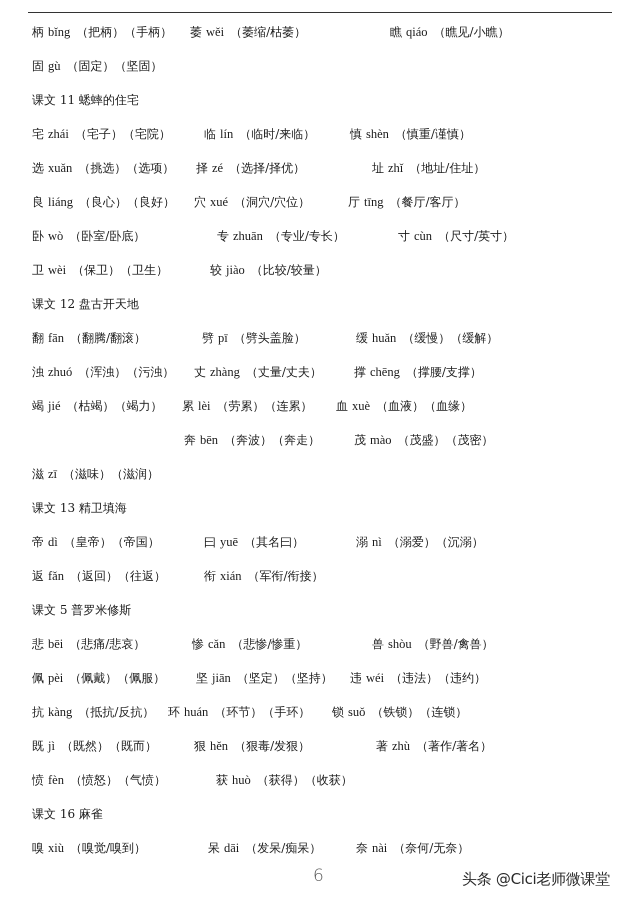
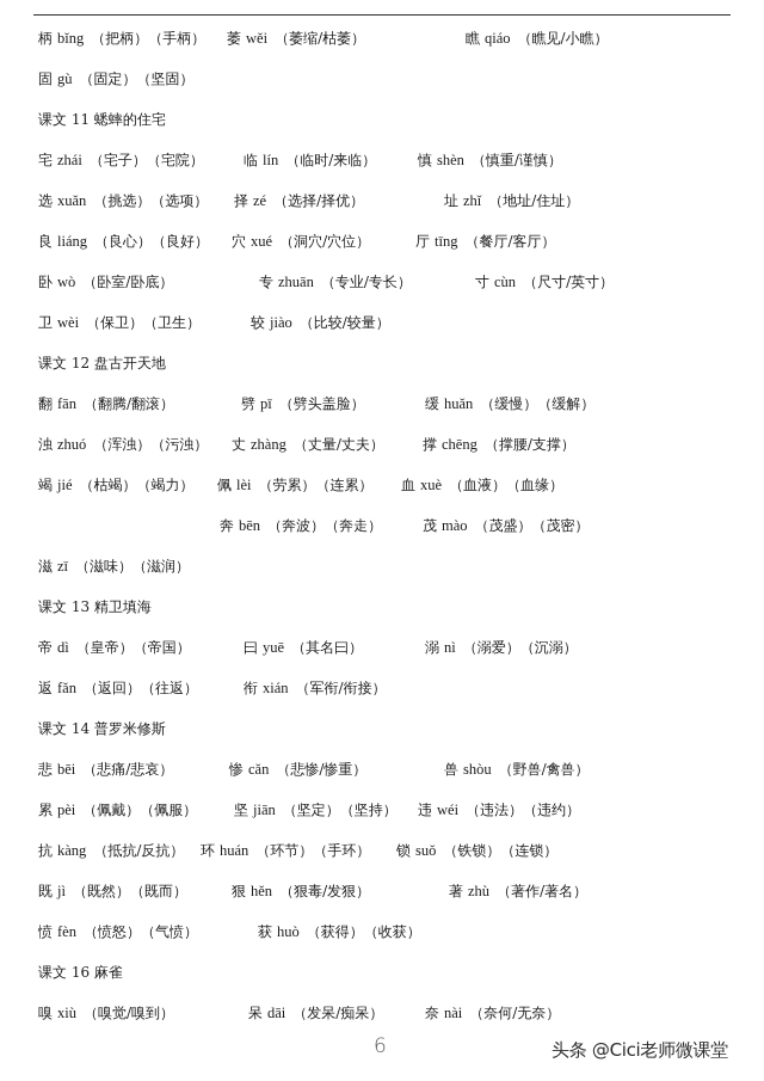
  柄 bǐng （把柄）（手柄）
  萎 wěi （萎缩/枯萎）
  瞧 qiáo （瞧见/小瞧）
  固 gù （固定）（坚固）
  课文 11 蟋蟀的住宅
  宅 zhái （宅子）（宅院）
  临 lín （临时/来临）
  慎 shèn （慎重/谨慎）
  选 xuǎn （挑选）（选项）
  择 zé （选择/择优）
  址 zhǐ （地址/住址）
  良 liáng （良心）（良好）
  穴 xué （洞穴/穴位）
  厅 tīng （餐厅/客厅）
  卧 wò （卧室/卧底）
  专 zhuān （专业/专长）
  寸 cùn （尺寸/英寸）
  卫 wèi （保卫）（卫生）
  较 jiào （比较/较量）
  课文 12 盘古开天地
  翻 fān （翻腾/翻滚）
  劈 pī （劈头盖脸）
  缓 huǎn （缓慢）（缓解）
  浊 zhuó （浑浊）（污浊）
  丈 zhàng （丈量/丈夫）
  撑 chēng （撑腰/支撑）
  竭 jié （枯竭）（竭力）
- 累 lèi （劳累）（连累）
+ 佩 lèi （劳累）（连累）
  血 xuè （血液）（血缘）
  奔 bēn （奔波）（奔走）
  茂 mào （茂盛）（茂密）
  滋 zī （滋味）（滋润）
  课文 13 精卫填海
  帝 dì （皇帝）（帝国）
  曰 yuē （其名曰）
  溺 nì （溺爱）（沉溺）
  返 fǎn （返回）（往返）
  衔 xián （军衔/衔接）
- 课文 5 普罗米修斯
+ 课文 14 普罗米修斯
  悲 bēi （悲痛/悲哀）
  惨 cǎn （悲惨/惨重）
  兽 shòu （野兽/禽兽）
- 佩 pèi （佩戴）（佩服）
+ 累 pèi （佩戴）（佩服）
  坚 jiān （坚定）（坚持）
  违 wéi （违法）（违约）
  抗 kàng （抵抗/反抗）
  环 huán （环节）（手环）
  锁 suǒ （铁锁）（连锁）
  既 jì （既然）（既而）
  狠 hěn （狠毒/发狠）
  著 zhù （著作/著名）
  愤 fèn （愤怒）（气愤）
  获 huò （获得）（收获）
  课文 16 麻雀
  嗅 xiù （嗅觉/嗅到）
  呆 dāi （发呆/痴呆）
  奈 nài （奈何/无奈）
  6
  头条 @Cici老师微课堂
